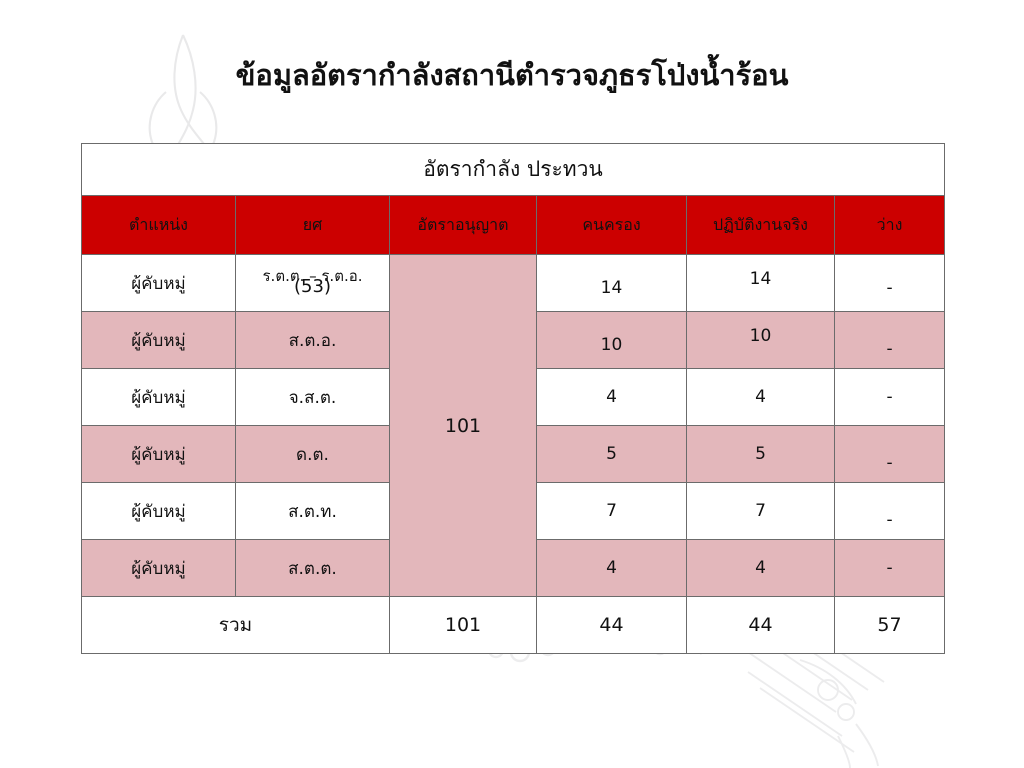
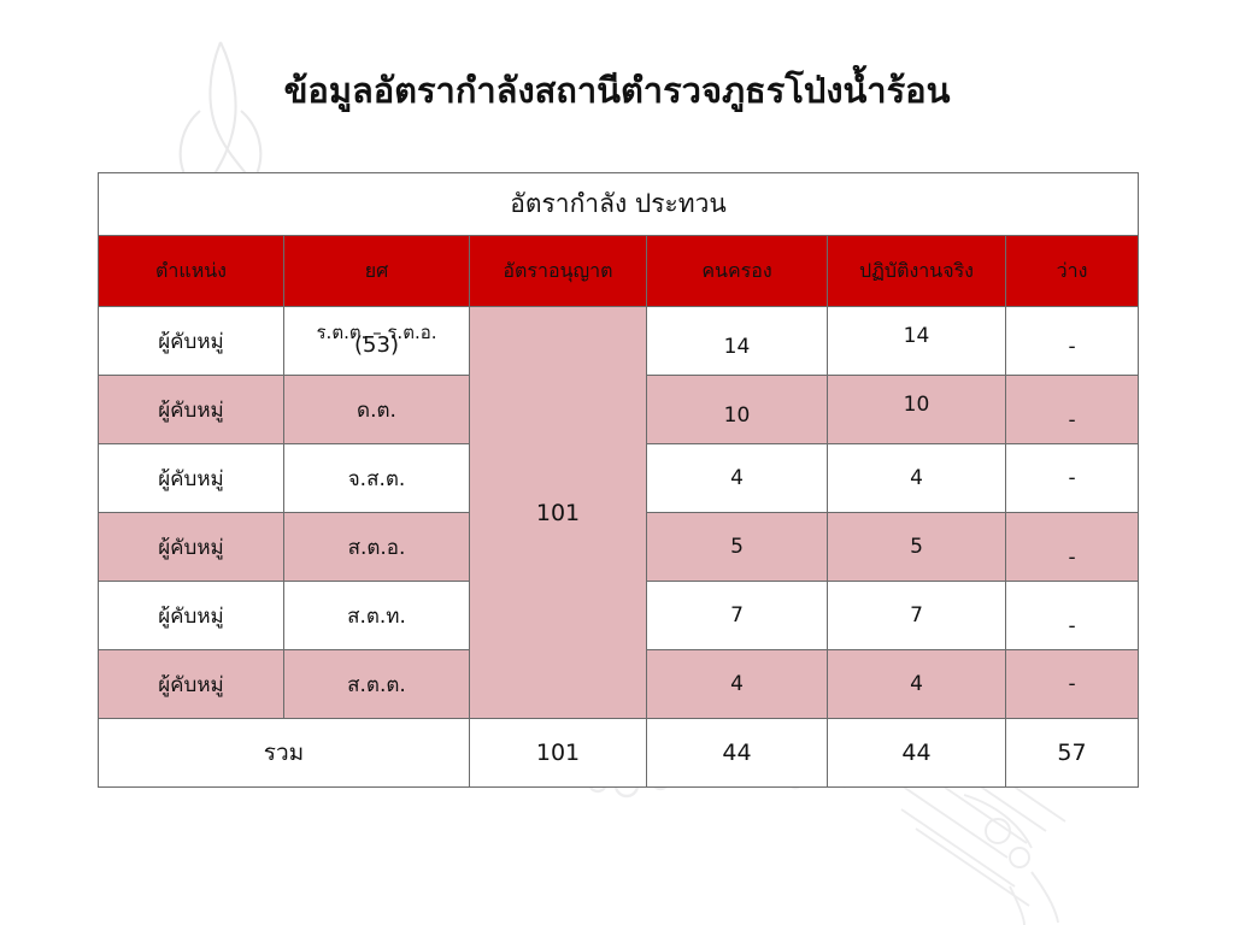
  ข้อมูลอัตรากำลังสถานีตำรวจภูธรโป่งน้ำร้อน
  อัตรากำลัง ประทวน
  ตำแหน่ง	ยศ	อัตราอนุญาต	คนครอง	ปฏิบัติงานจริง	ว่าง
  ผู้คับหมู่	ร.ต.ต. – ร.ต.อ. (53)	101	14	14	-
- ผู้คับหมู่	ส.ต.อ.	10	10	-
+ ผู้คับหมู่	ด.ต.	10	10	-
  ผู้คับหมู่	จ.ส.ต.	4	4	-
- ผู้คับหมู่	ด.ต.	5	5	-
+ ผู้คับหมู่	ส.ต.อ.	5	5	-
  ผู้คับหมู่	ส.ต.ท.	7	7	-
  ผู้คับหมู่	ส.ต.ต.	4	4	-
  รวม	101	44	44	57
